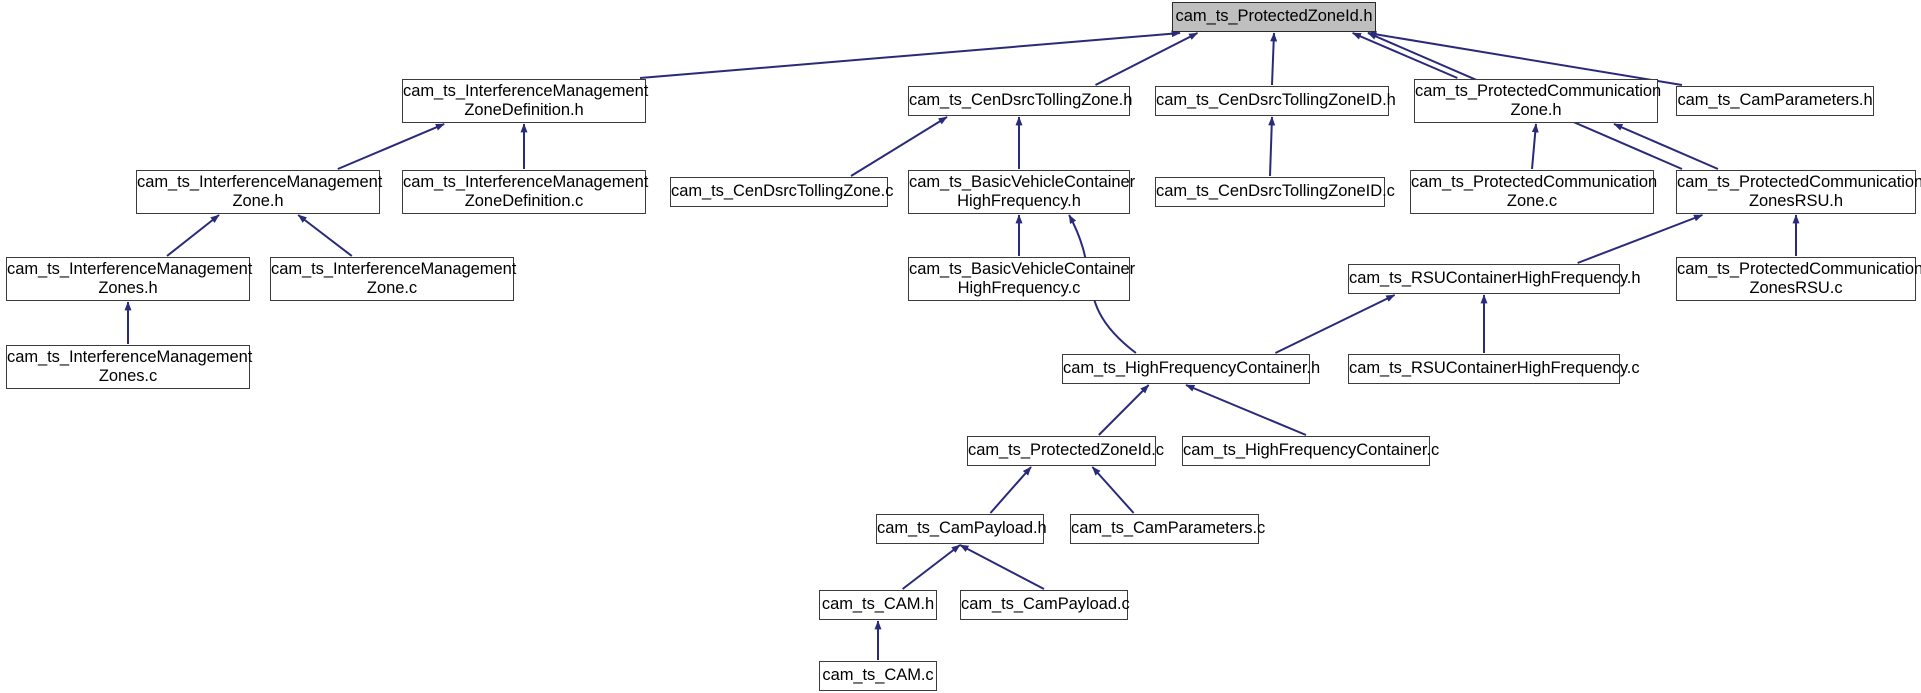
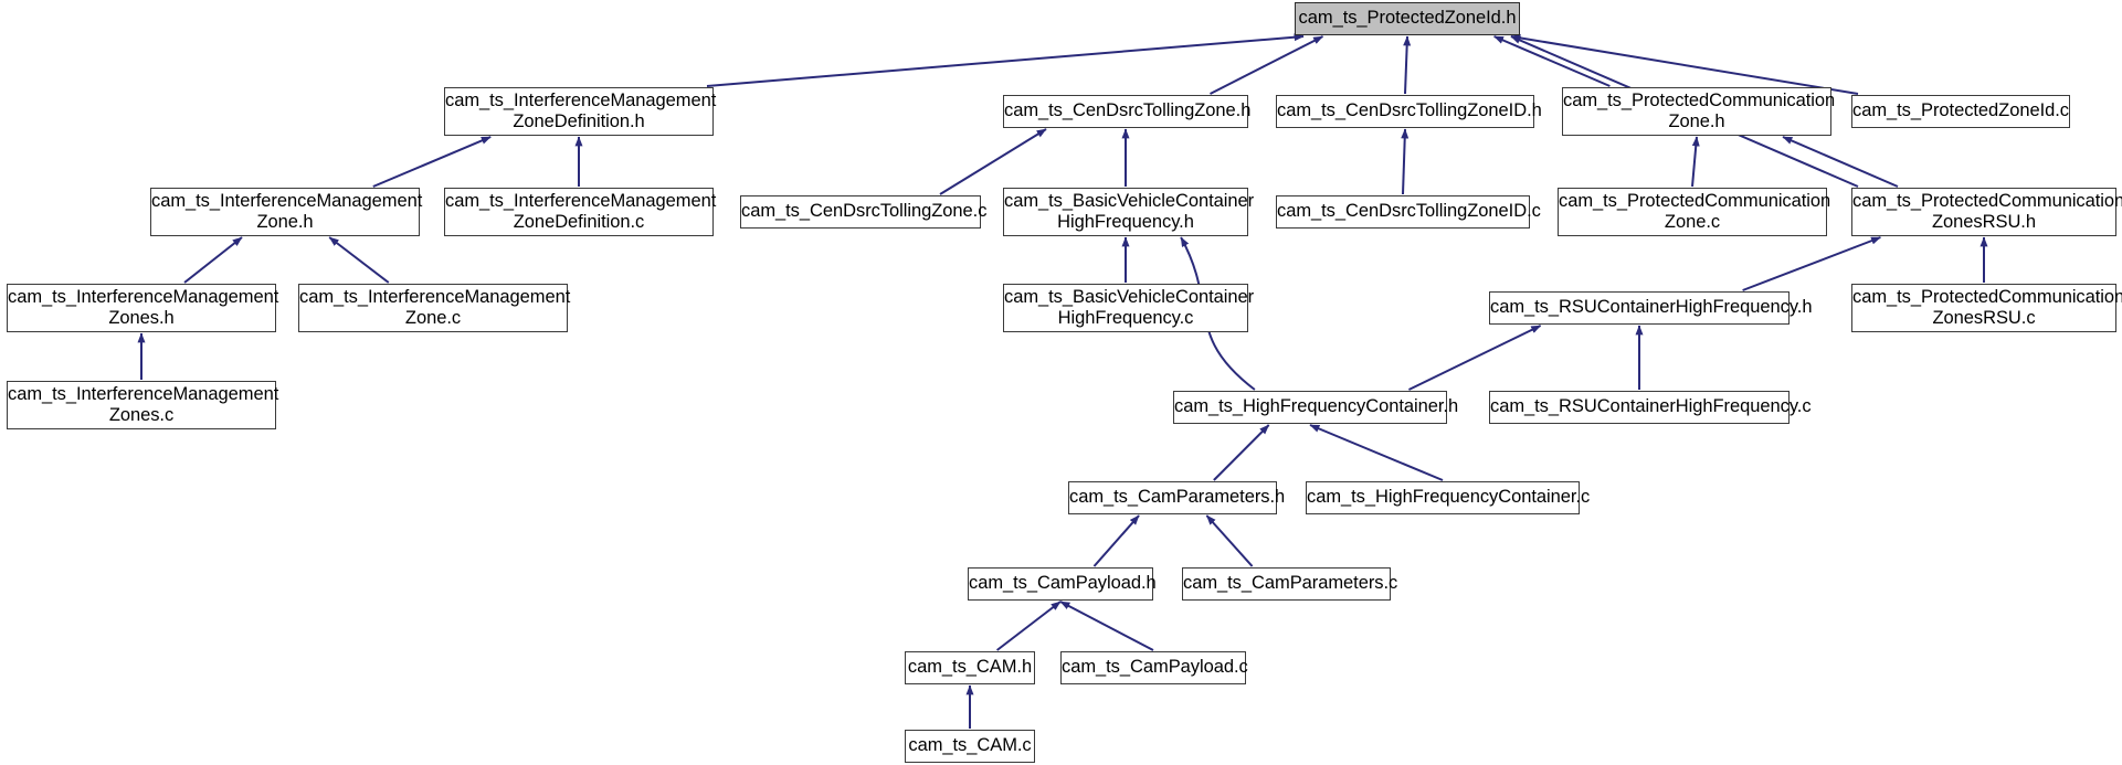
  cam_ts_ProtectedZoneId.h
  cam_ts_InterferenceManagement
  ZoneDefinition.h
  cam_ts_CenDsrcTollingZone.h
  cam_ts_CenDsrcTollingZoneID.h
  cam_ts_ProtectedCommunication
  Zone.h
- cam_ts_CamParameters.h
+ cam_ts_ProtectedZoneId.c
  cam_ts_InterferenceManagement
  Zone.h
  cam_ts_InterferenceManagement
  ZoneDefinition.c
  cam_ts_CenDsrcTollingZone.c
  cam_ts_BasicVehicleContainer
  HighFrequency.h
  cam_ts_CenDsrcTollingZoneID.c
  cam_ts_ProtectedCommunication
  Zone.c
  cam_ts_ProtectedCommunication
  ZonesRSU.h
  cam_ts_InterferenceManagement
  Zones.h
  cam_ts_InterferenceManagement
  Zone.c
  cam_ts_BasicVehicleContainer
  HighFrequency.c
  cam_ts_RSUContainerHighFrequency.h
  cam_ts_ProtectedCommunication
  ZonesRSU.c
  cam_ts_InterferenceManagement
  Zones.c
  cam_ts_HighFrequencyContainer.h
  cam_ts_RSUContainerHighFrequency.c
- cam_ts_ProtectedZoneId.c
+ cam_ts_CamParameters.h
  cam_ts_HighFrequencyContainer.c
  cam_ts_CamPayload.h
  cam_ts_CamParameters.c
  cam_ts_CAM.h
  cam_ts_CamPayload.c
  cam_ts_CAM.c
